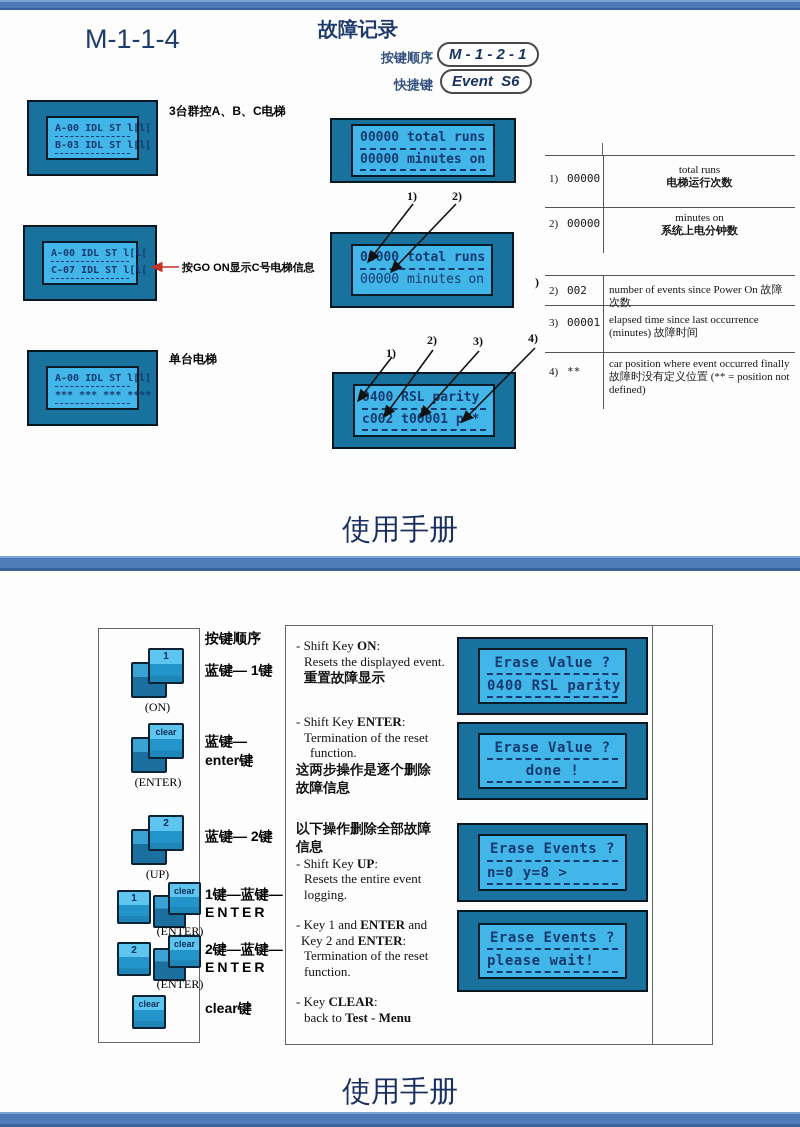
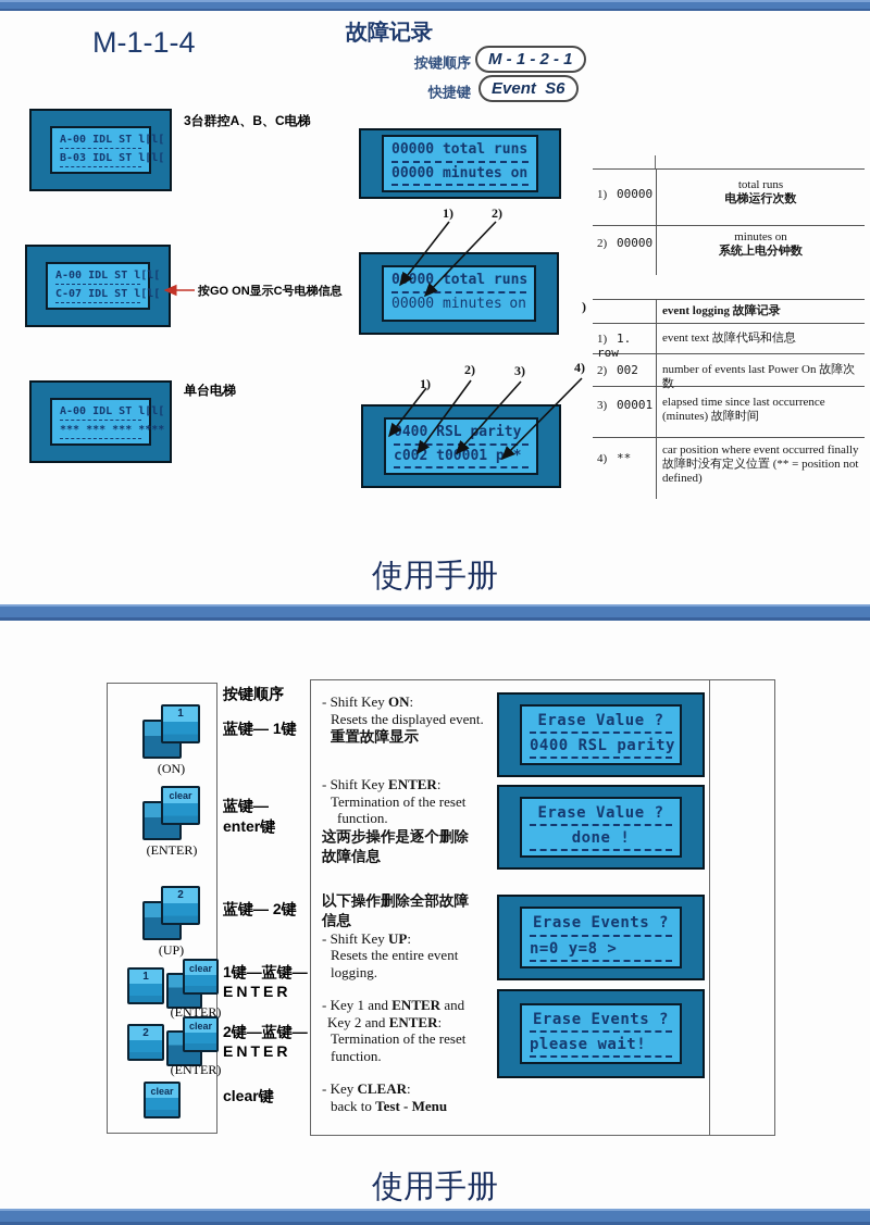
  M-1-1-4
  故障记录
  按键顺序
  M - 1 - 2 - 1
  快捷键
  Event S6
  A-00 IDL ST l[l[
  B-03 IDL ST l[l[
  3台群控A、B、C电梯
  A-00 IDL ST l[l[
  C-07 IDL ST l[l
  按GO ON显示C号电梯信息
  A-00 IDL ST l[l[
  *** *** *** ****
  单台电梯
  00000 total runs
  00000 minutes on
  1)
  2)
  0000 total runs
  00000 minutes
  on
  1)
  2)
  3)
  4)
  0400 RSL parity
  c002 t00001 p**
  1) 00000
  total runs
  电梯运行次数
  2) 00000
  minutes on
  系统上电分钟数
  )
+ event logging 故障记录
+ 1) 1. row
+ event text 故障代码和信息
  2) 002
- number of events since Power On 故障次数
+ number of events last Power On 故障次数
  3) 00001
  elapsed time since last occurrence (minutes) 故障时间
  4) **
  car position where event occurred finally 故障时没有定义位置 (** = position not defined)
  使用手册
  按键顺序
  1
  (ON)
  蓝键— 1键
  clear
  (ENTER)
  蓝键—
  enter键
  2
  (UP)
  蓝键— 2键
  1
  clear
  (ENTER)
  1键—蓝键—
  ENTER
  2
  clear
  (ENTER)
  2键—蓝键—
  ENTER
  clear
  clear键
  - Shift Key ON:
  Resets the displayed event.
  重置故障显示
  - Shift Key ENTER:
  Termination of the reset
  function.
  这两步操作是逐个删除
  故障信息
  以下操作删除全部故障
  信息
  - Shift Key UP:
  Resets the entire event
  logging.
  - Key 1 and ENTER and
  Key 2 and ENTER:
  Termination of the reset
  function.
  - Key CLEAR:
  back to Test - Menu
  Erase Value ?
  0400 RSL parity
  Erase Value ?
  done !
  Erase Events ?
  n=0 y=8 >
  Erase Events ?
  please wait!
  使用手册
